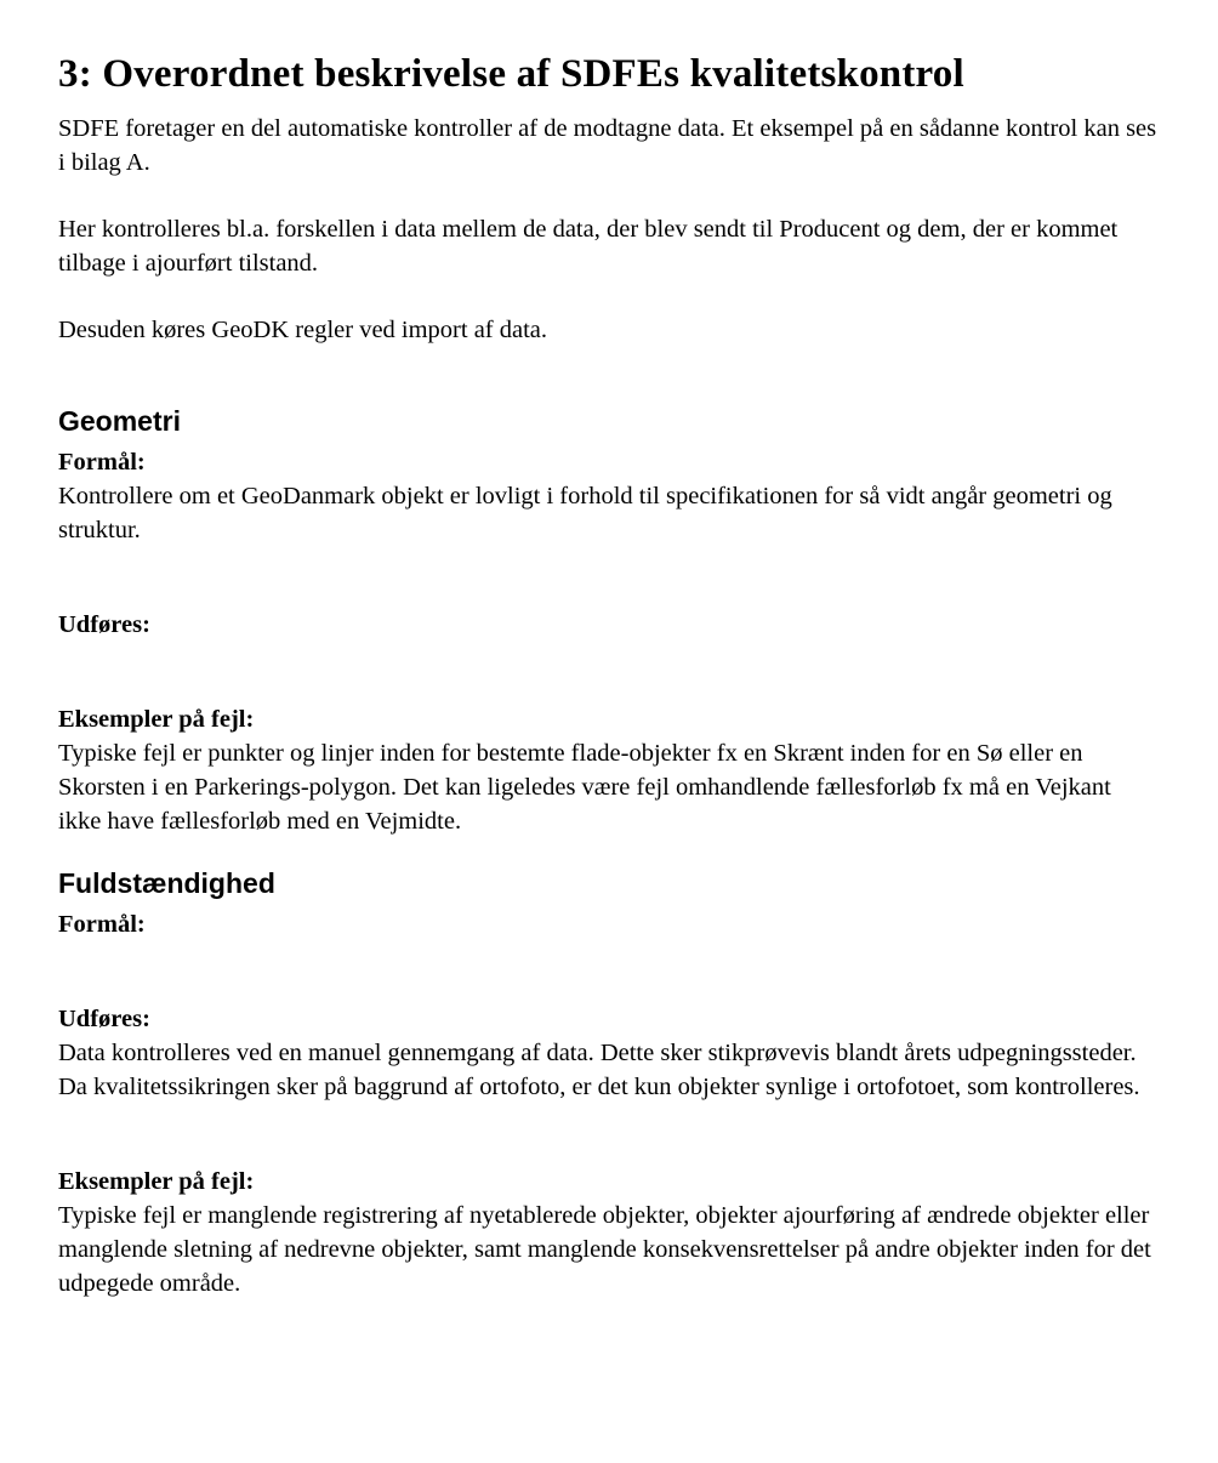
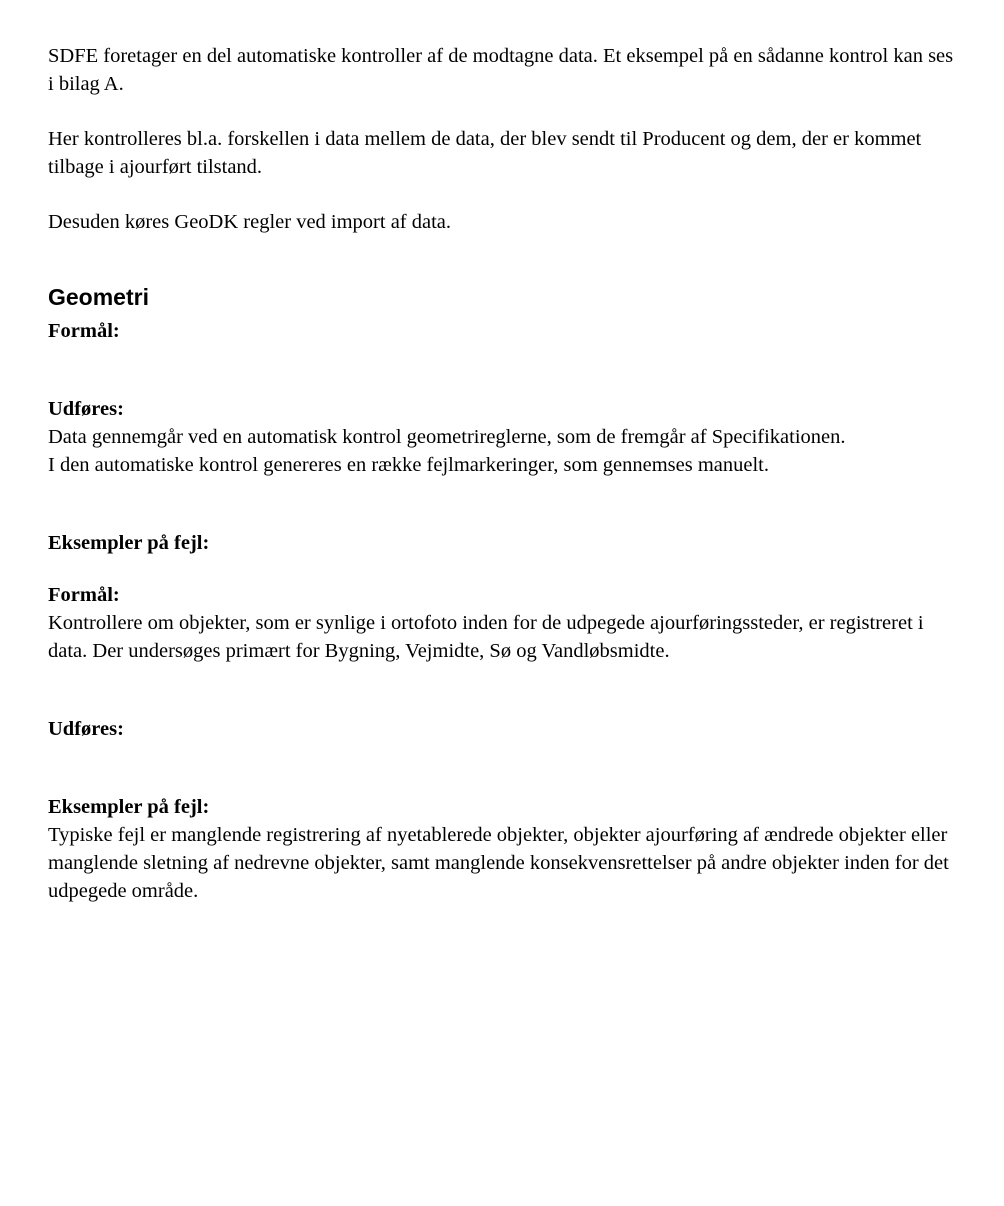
- 3: Overordnet beskrivelse af SDFEs kvalitetskontrol
  SDFE foretager en del automatiske kontroller af de modtagne data. Et eksempel på en sådanne kontrol kan ses i bilag A.
  Her kontrolleres bl.a. forskellen i data mellem de data, der blev sendt til Producent og dem, der er kommet tilbage i ajourført tilstand.
  Desuden køres GeoDK regler ved import af data.
  Geometri
  Formål:
- Kontrollere om et GeoDanmark objekt er lovligt i forhold til specifikationen for så vidt angår geometri og struktur.
  Udføres:
+ Data gennemgår ved en automatisk kontrol geometrireglerne, som de fremgår af Specifikationen.
+ I den automatiske kontrol genereres en række fejlmarkeringer, som gennemses manuelt.
  Eksempler på fejl:
- Typiske fejl er punkter og linjer inden for bestemte flade-objekter fx en Skrænt inden for en Sø eller en Skorsten i en Parkerings-polygon. Det kan ligeledes være fejl omhandlende fællesforløb fx må en Vejkant ikke have fællesforløb med en Vejmidte.
- Fuldstændighed
  Formål:
+ Kontrollere om objekter, som er synlige i ortofoto inden for de udpegede ajourføringssteder, er registreret i data. Der undersøges primært for Bygning, Vejmidte, Sø og Vandløbsmidte.
  Udføres:
- Data kontrolleres ved en manuel gennemgang af data. Dette sker stikprøvevis blandt årets udpegningssteder.
- Da kvalitetssikringen sker på baggrund af ortofoto, er det kun objekter synlige i ortofotoet, som kontrolleres.
  Eksempler på fejl:
  Typiske fejl er manglende registrering af nyetablerede objekter, objekter ajourføring af ændrede objekter eller manglende sletning af nedrevne objekter, samt manglende konsekvensrettelser på andre objekter inden for det udpegede område.
